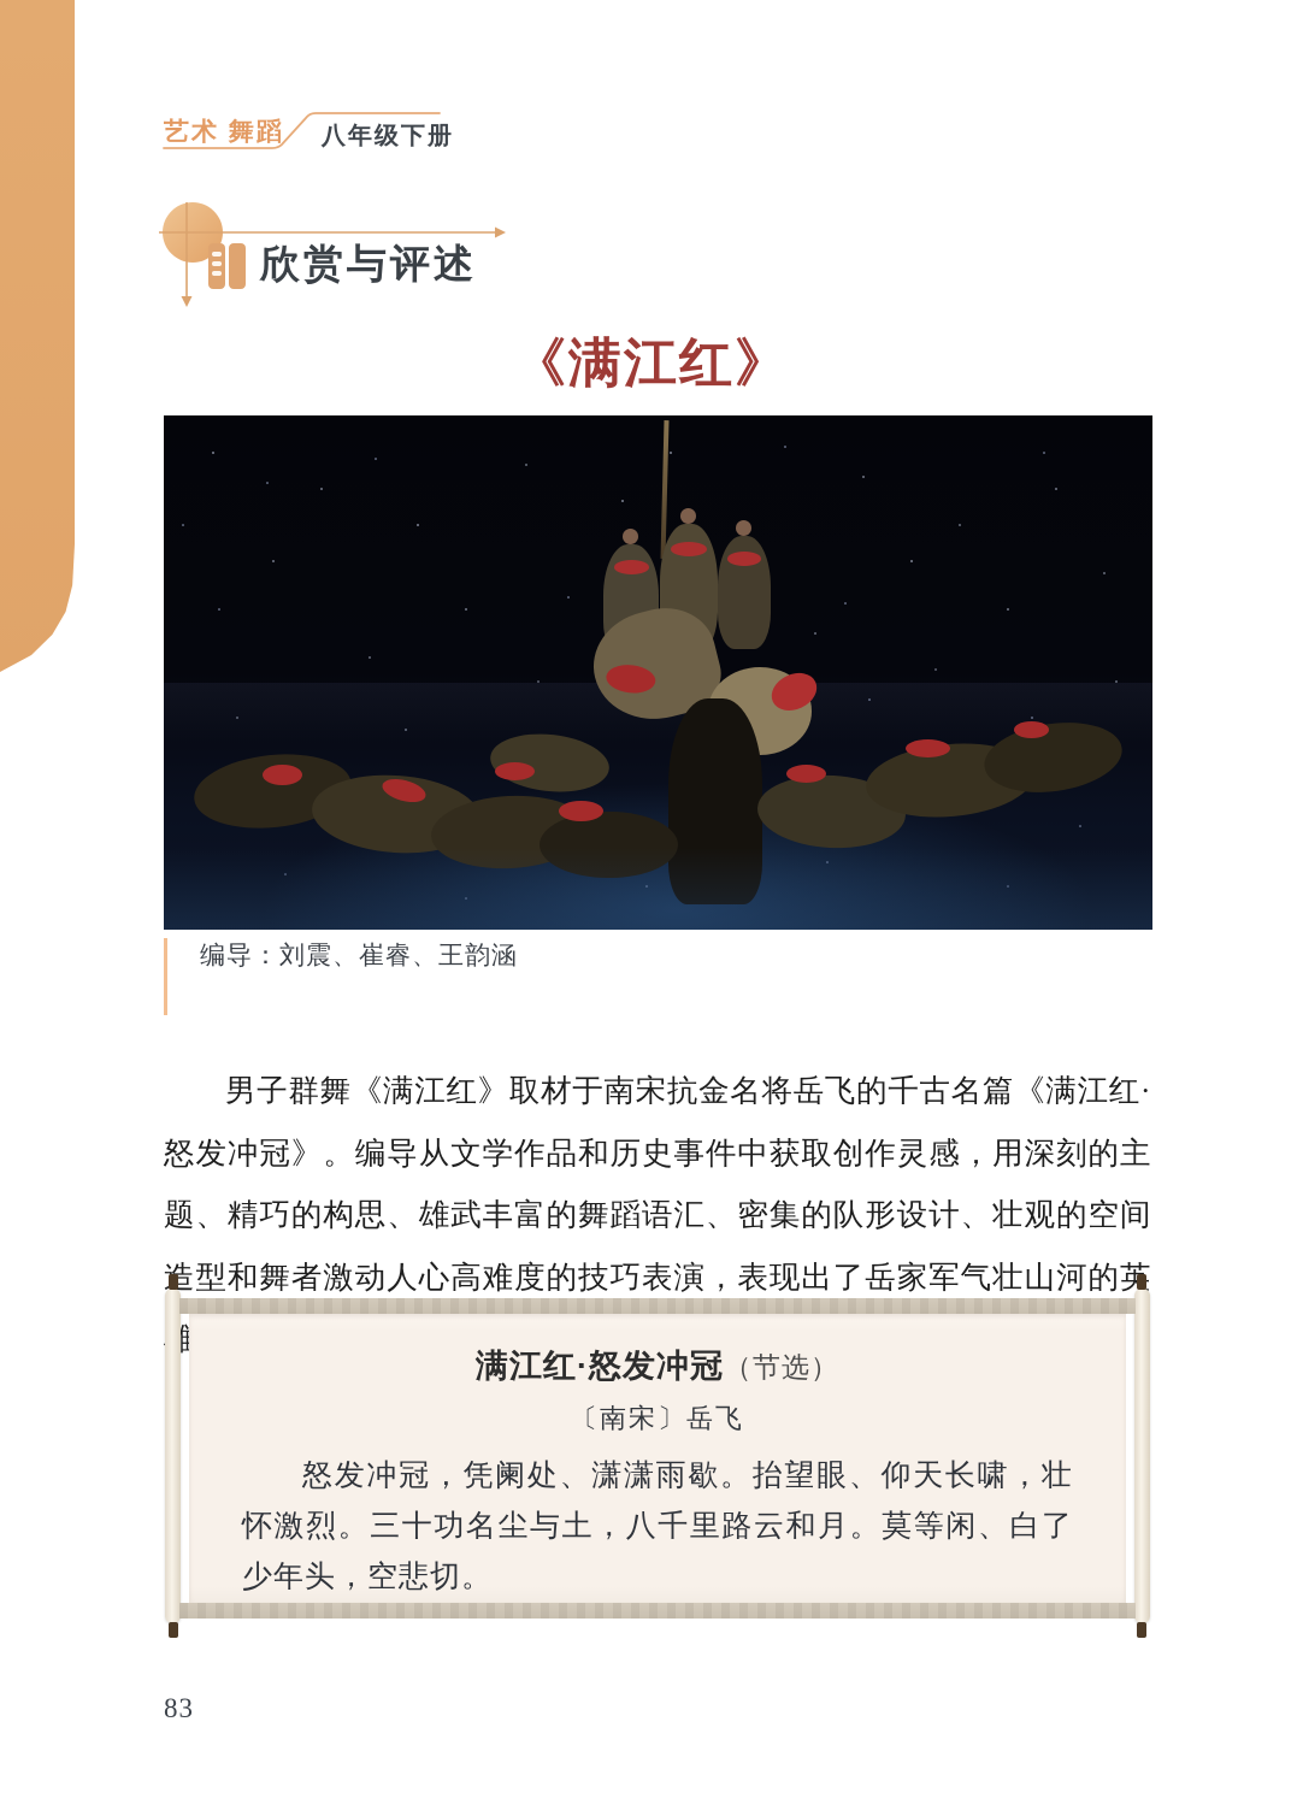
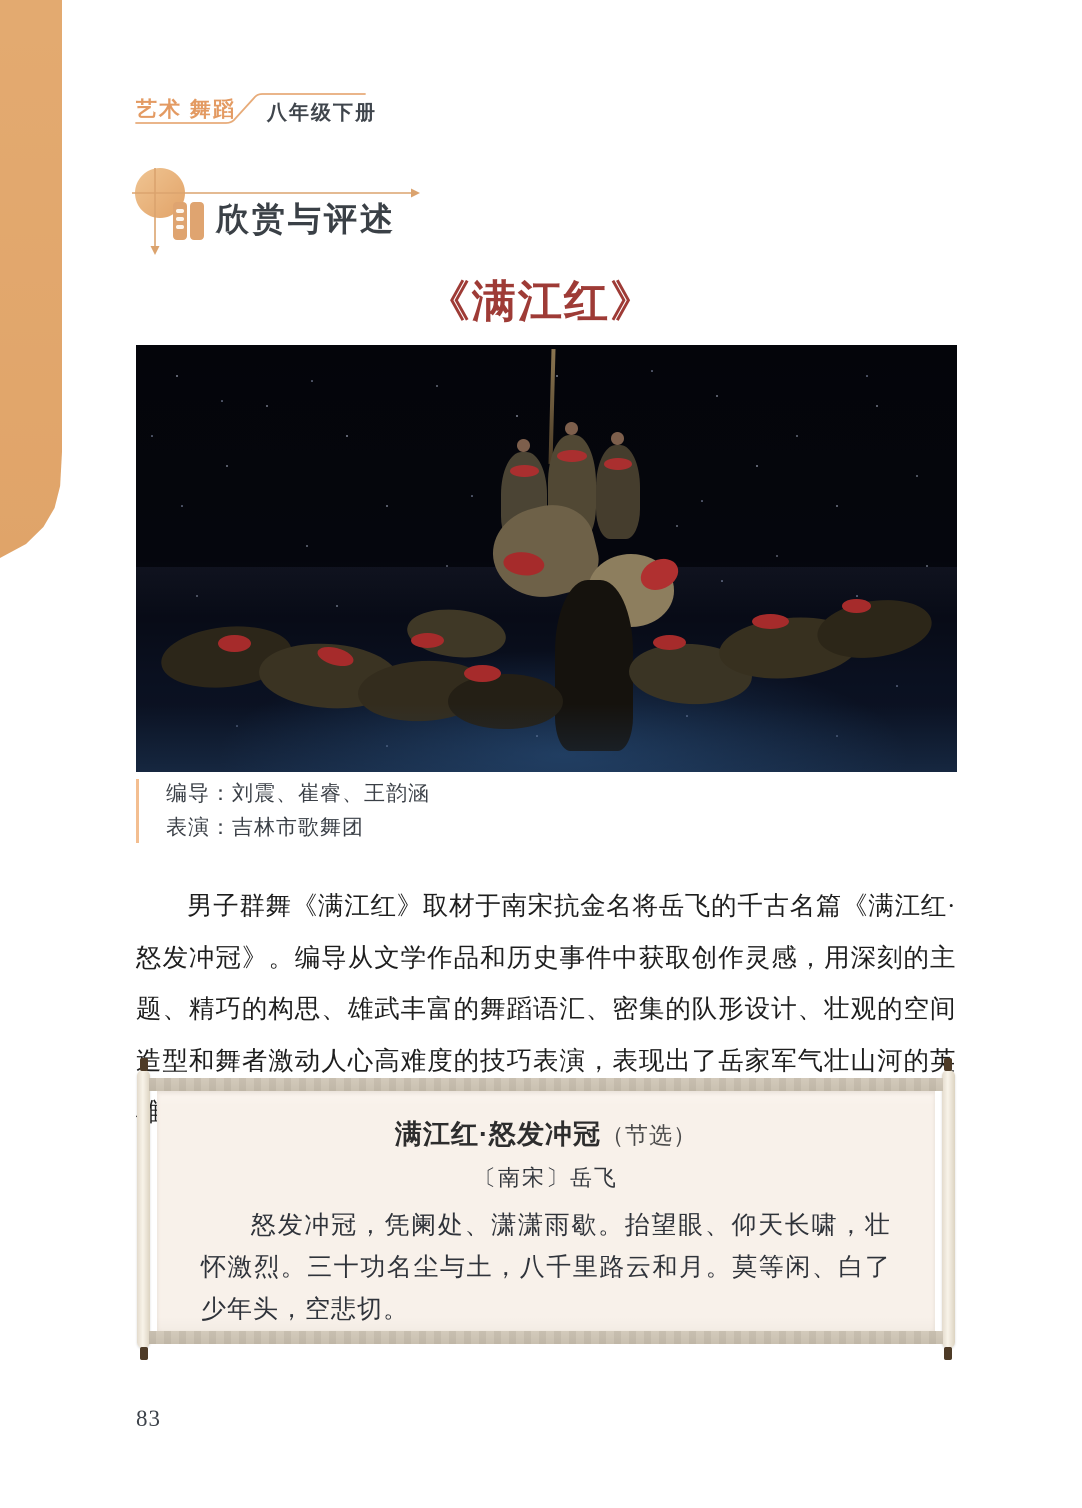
  艺术 舞蹈
  八年级下册
  欣赏与评述
  《满江红》
  编导：刘震、崔睿、王韵涵
+ 表演：吉林市歌舞团
  男子群舞《满江红》取材于南宋抗金名将岳飞的千古名篇《满江红·怒发冲冠》。编导从文学作品和历史事件中获取创作灵感，用深刻的主题、精巧的构思、雄武丰富的舞蹈语汇、密集的队形设计、壮观的空间造型和舞者激动人心高难度的技巧表演，表现出了岳家军气壮山河的英
  满江红·怒发冲冠（节选）
  〔南宋〕岳飞
  怒发冲冠，凭阑处、潇潇雨歇。抬望眼、仰天长啸，壮怀激烈。三十功名尘与土，八千里路云和月。莫等闲、白了少年头，空悲切。
  83
